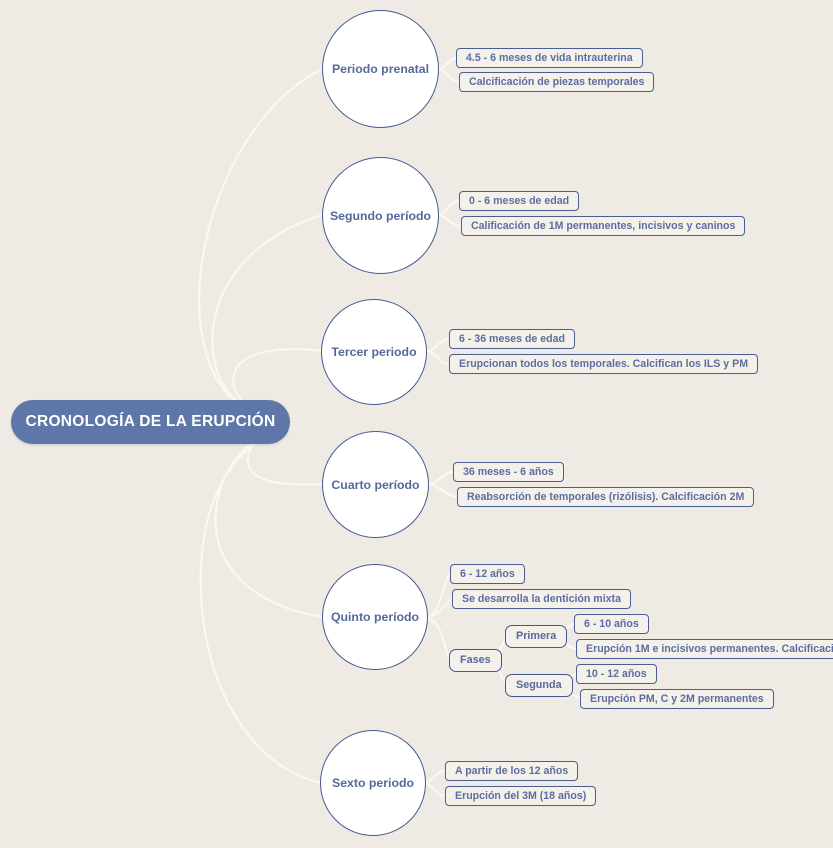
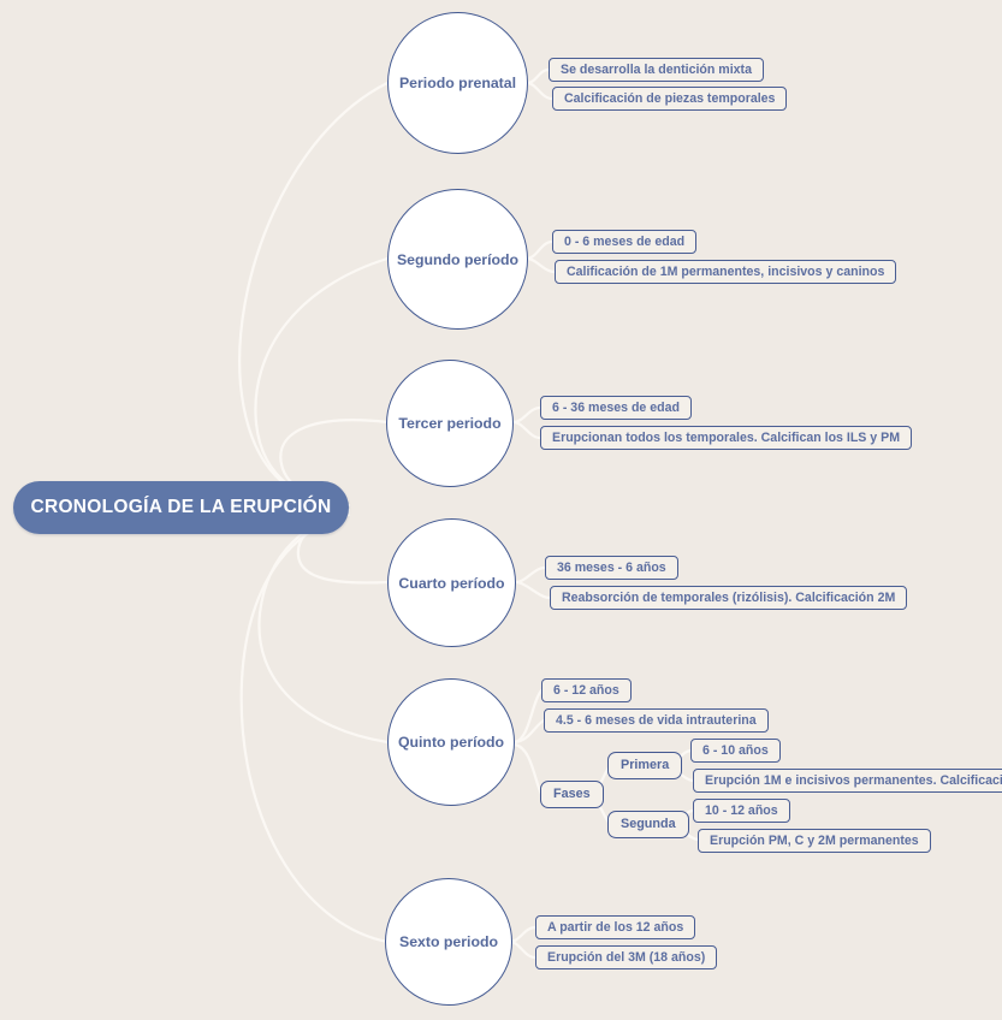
  CRONOLOGÍA DE LA ERUPCIÓN
  Periodo prenatal
- 4.5 - 6 meses de vida intrauterina
+ Se desarrolla la dentición mixta
  Calcificación de piezas temporales
  Segundo período
  0 - 6 meses de edad
  Calificación de 1M permanentes, incisivos y caninos
  Tercer periodo
  6 - 36 meses de edad
  Erupcionan todos los temporales. Calcifican los ILS y PM
  Cuarto período
  36 meses - 6 años
  Reabsorción de temporales (rizólisis). Calcificación 2M
  Quinto período
  6 - 12 años
- Se desarrolla la dentición mixta
+ 4.5 - 6 meses de vida intrauterina
  Fases
  Primera
  6 - 10 años
  Erupción 1M e incisivos permanentes. Calcificaci
  Segunda
  10 - 12 años
  Erupción PM, C y 2M permanentes
  Sexto periodo
  A partir de los 12 años
  Erupción del 3M (18 años)
